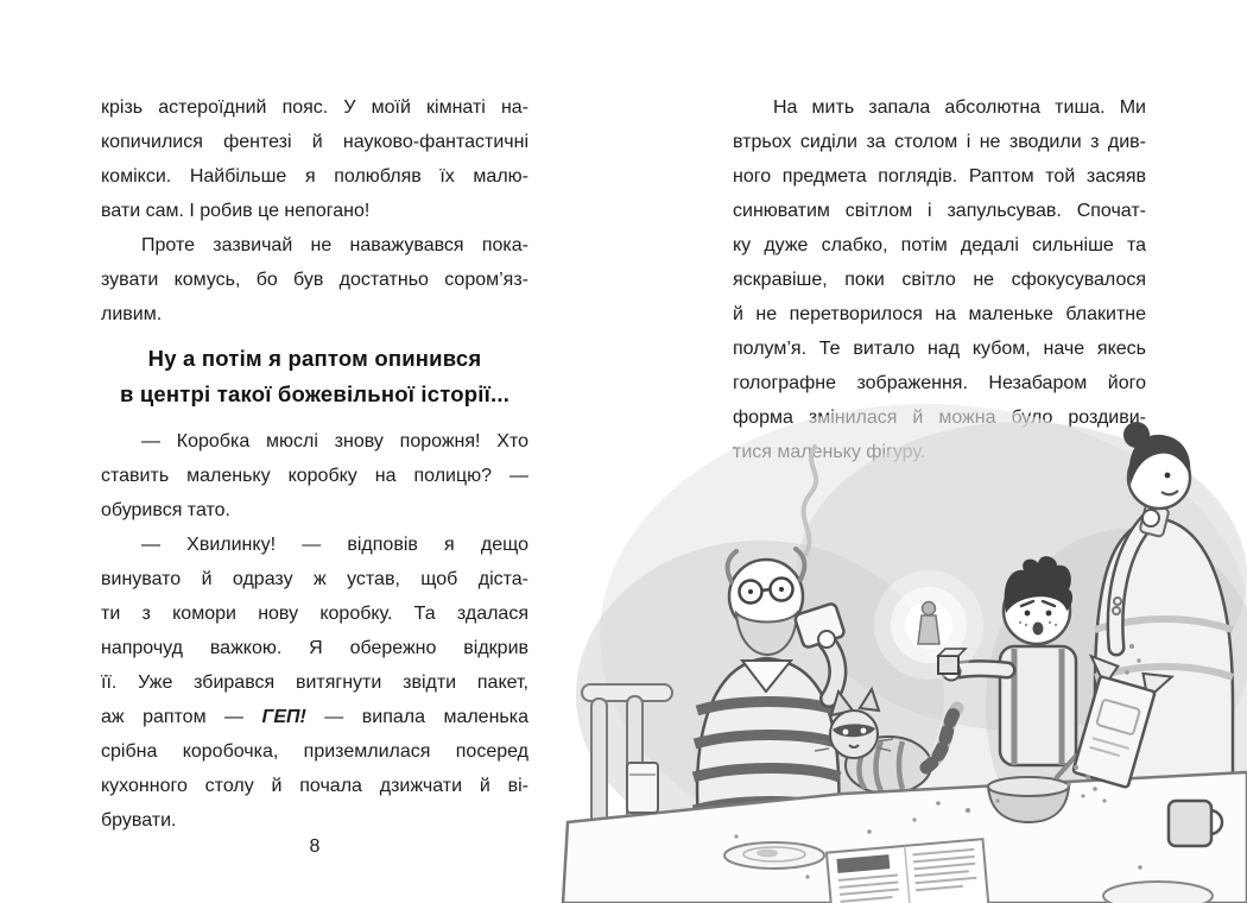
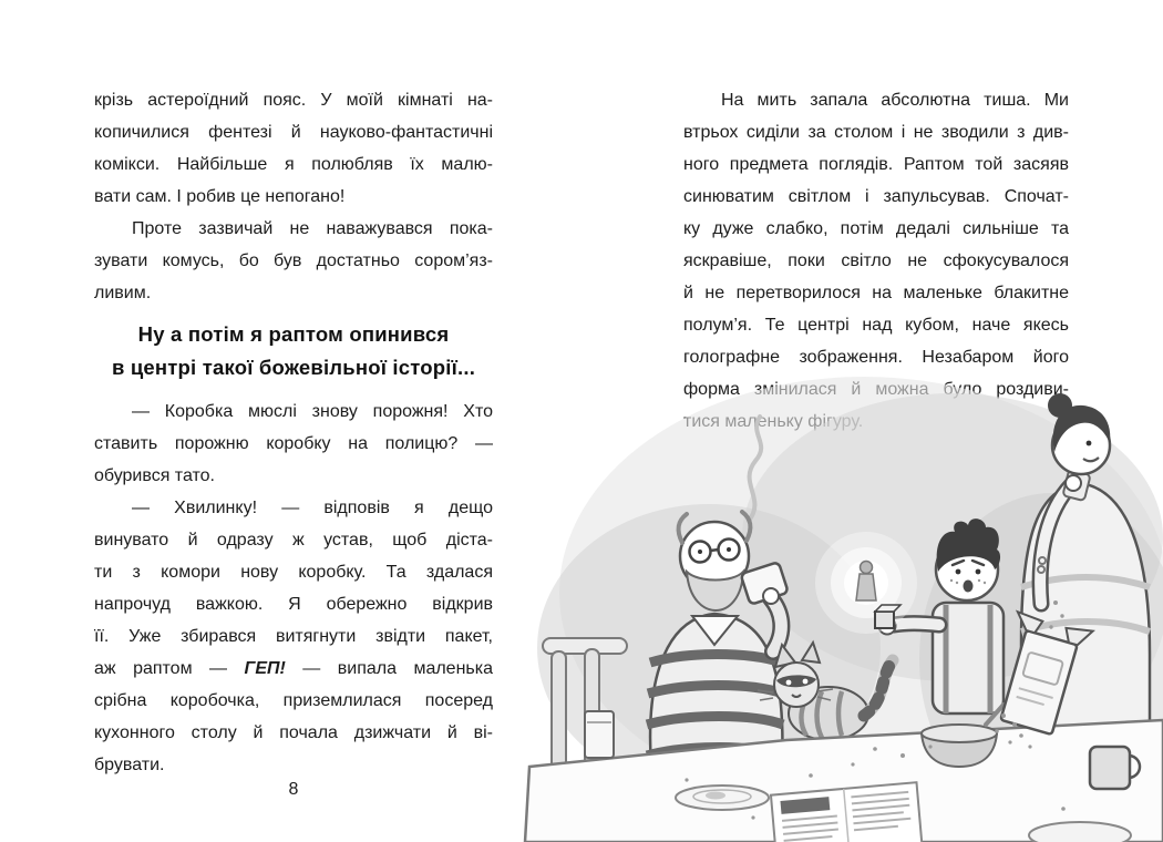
  крізь астероїдний пояс. У моїй кімнаті на-
  копичилися фентезі й науково-фантастичні
  комікси. Найбільше я полюбляв їх малю-
  вати сам. І робив це непогано!
  Проте зазвичай не наважувався пока-
  зувати комусь, бо був достатньо сором’яз-
  ливим.
  Ну а потім я раптом опинився
  в центрі такої божевільної історії...
  — Коробка мюслі знову порожня! Хто
- ставить маленьку коробку на полицю? —
+ ставить порожню коробку на полицю? —
  обурився тато.
  — Хвилинку! — відповів я дещо
  винувато й одразу ж устав, щоб діста-
  ти з комори нову коробку. Та здалася
  напрочуд важкою. Я обережно відкрив
  її. Уже збирався витягнути звідти пакет,
  аж раптом — ГЕП! — випала маленька
  срібна коробочка, приземлилася посеред
  кухонного столу й почала дзижчати й ві-
  брувати.
  8
  На мить запала абсолютна тиша. Ми
  втрьох сиділи за столом і не зводили з див-
  ного предмета поглядів. Раптом той засяяв
  синюватим світлом і запульсував. Спочат-
  ку дуже слабко, потім дедалі сильніше та
  яскравіше, поки світло не сфокусувалося
  й не перетворилося на маленьке блакитне
- полум’я. Те витало над кубом, наче якесь
+ полум’я. Те центрі над кубом, наче якесь
  голографне зображення. Незабаром його
  форма змінилася й можна було роздиви-
  тися маленьку фігуру.
